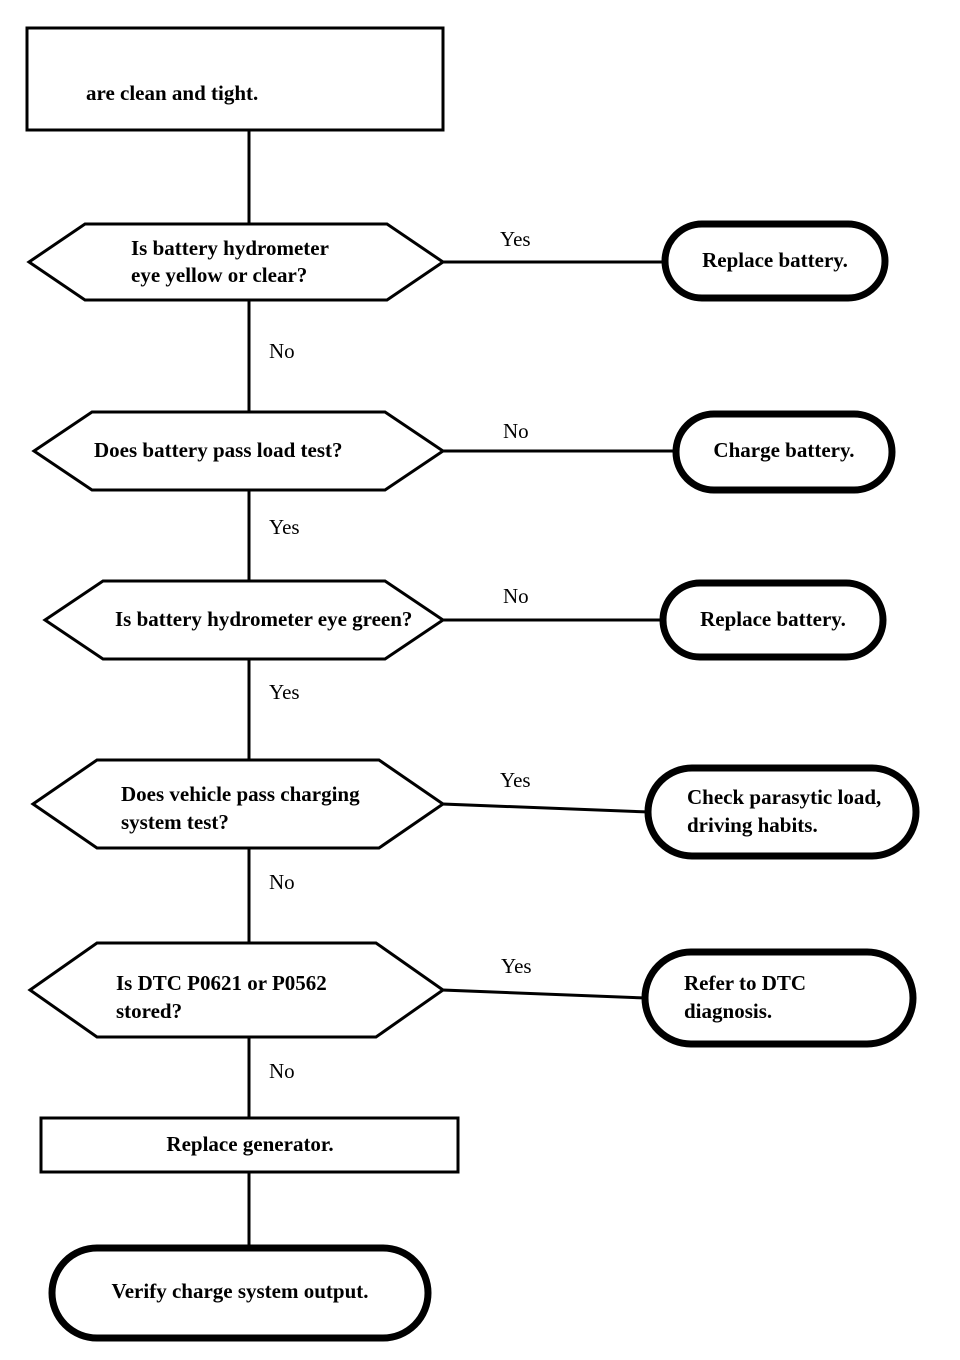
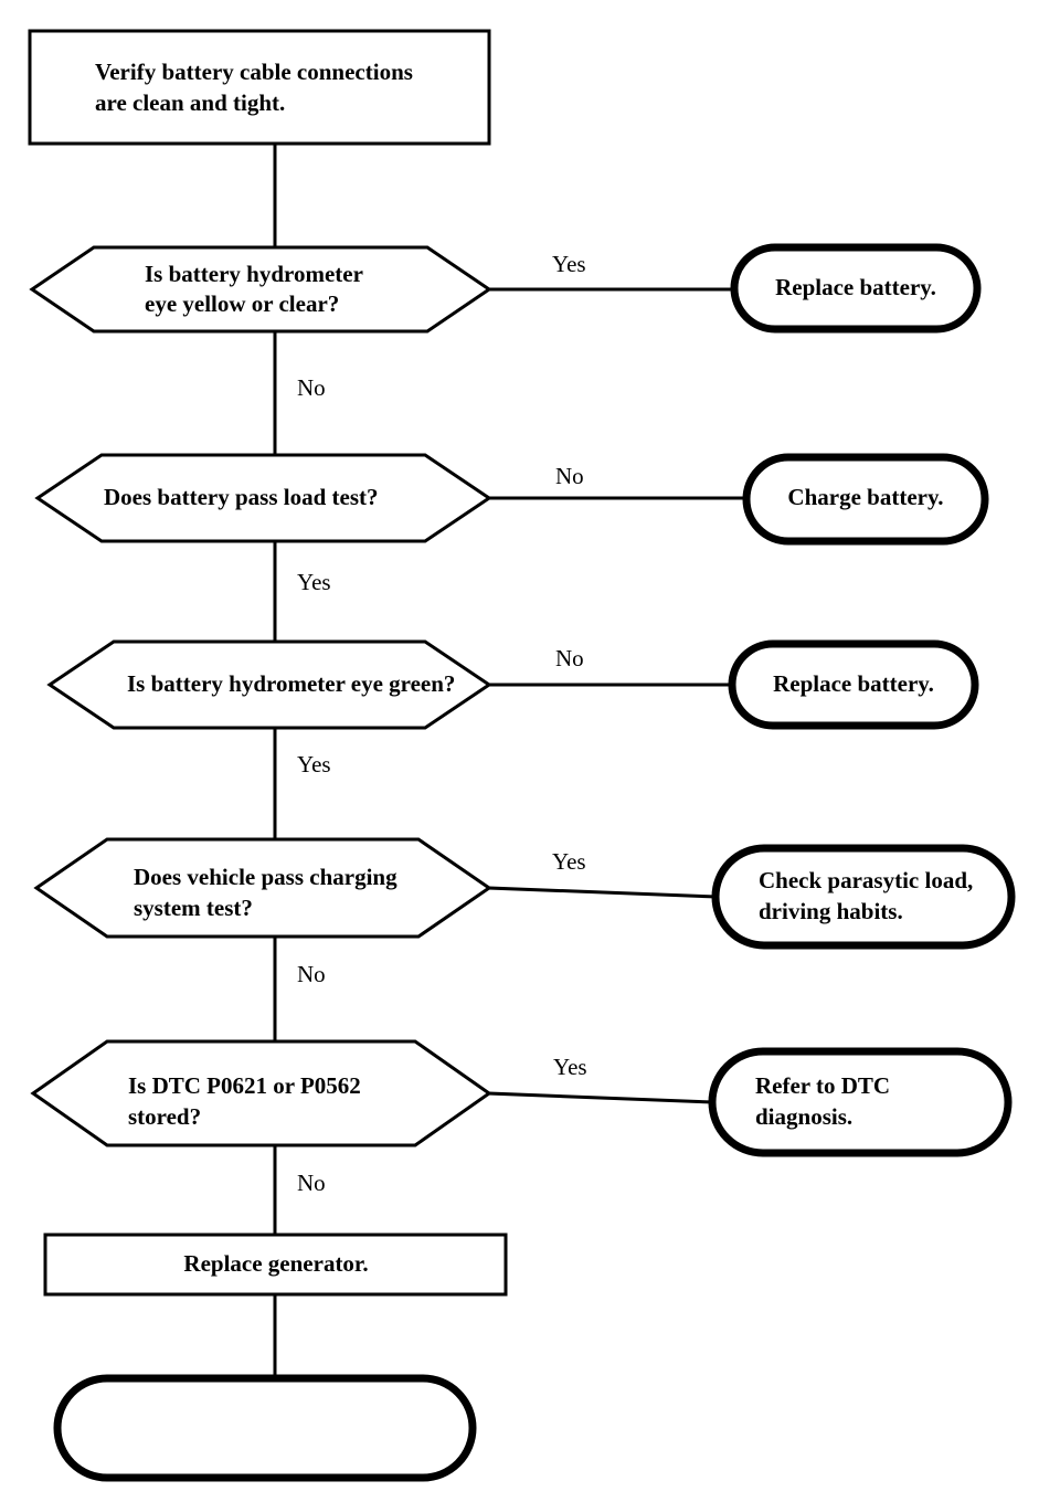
+ Verify battery cable connections
  are clean and tight.
  Is battery hydrometer
  eye yellow or clear?
  Replace battery.
  Does battery pass load test?
  Charge battery.
  Is battery hydrometer eye green?
  Replace battery.
  Does vehicle pass charging
  system test?
  Check parasytic load,
  driving habits.
  Is DTC P0621 or P0562
  stored?
  Refer to DTC
  diagnosis.
  Replace generator.
- Verify charge system output.
  Yes
  No
  No
  Yes
  No
  Yes
  Yes
  No
  Yes
  No
